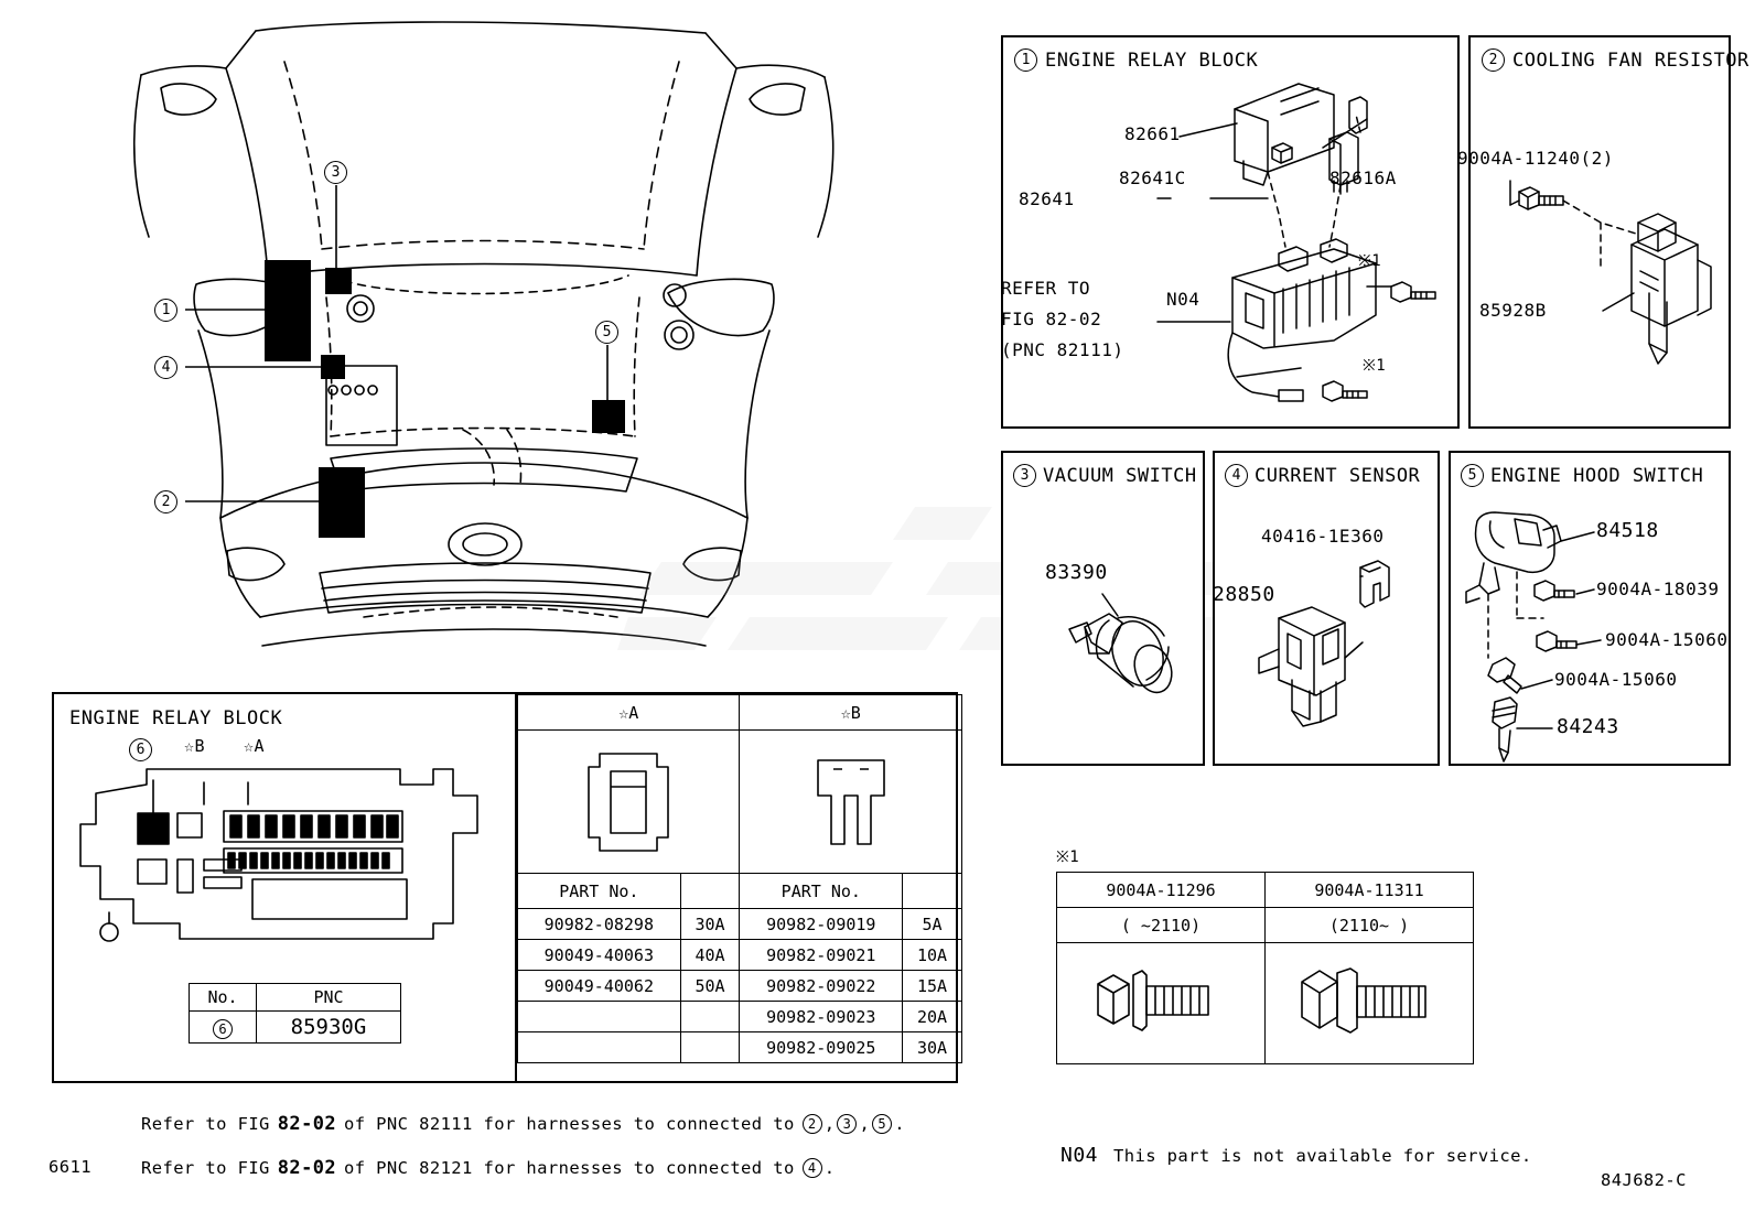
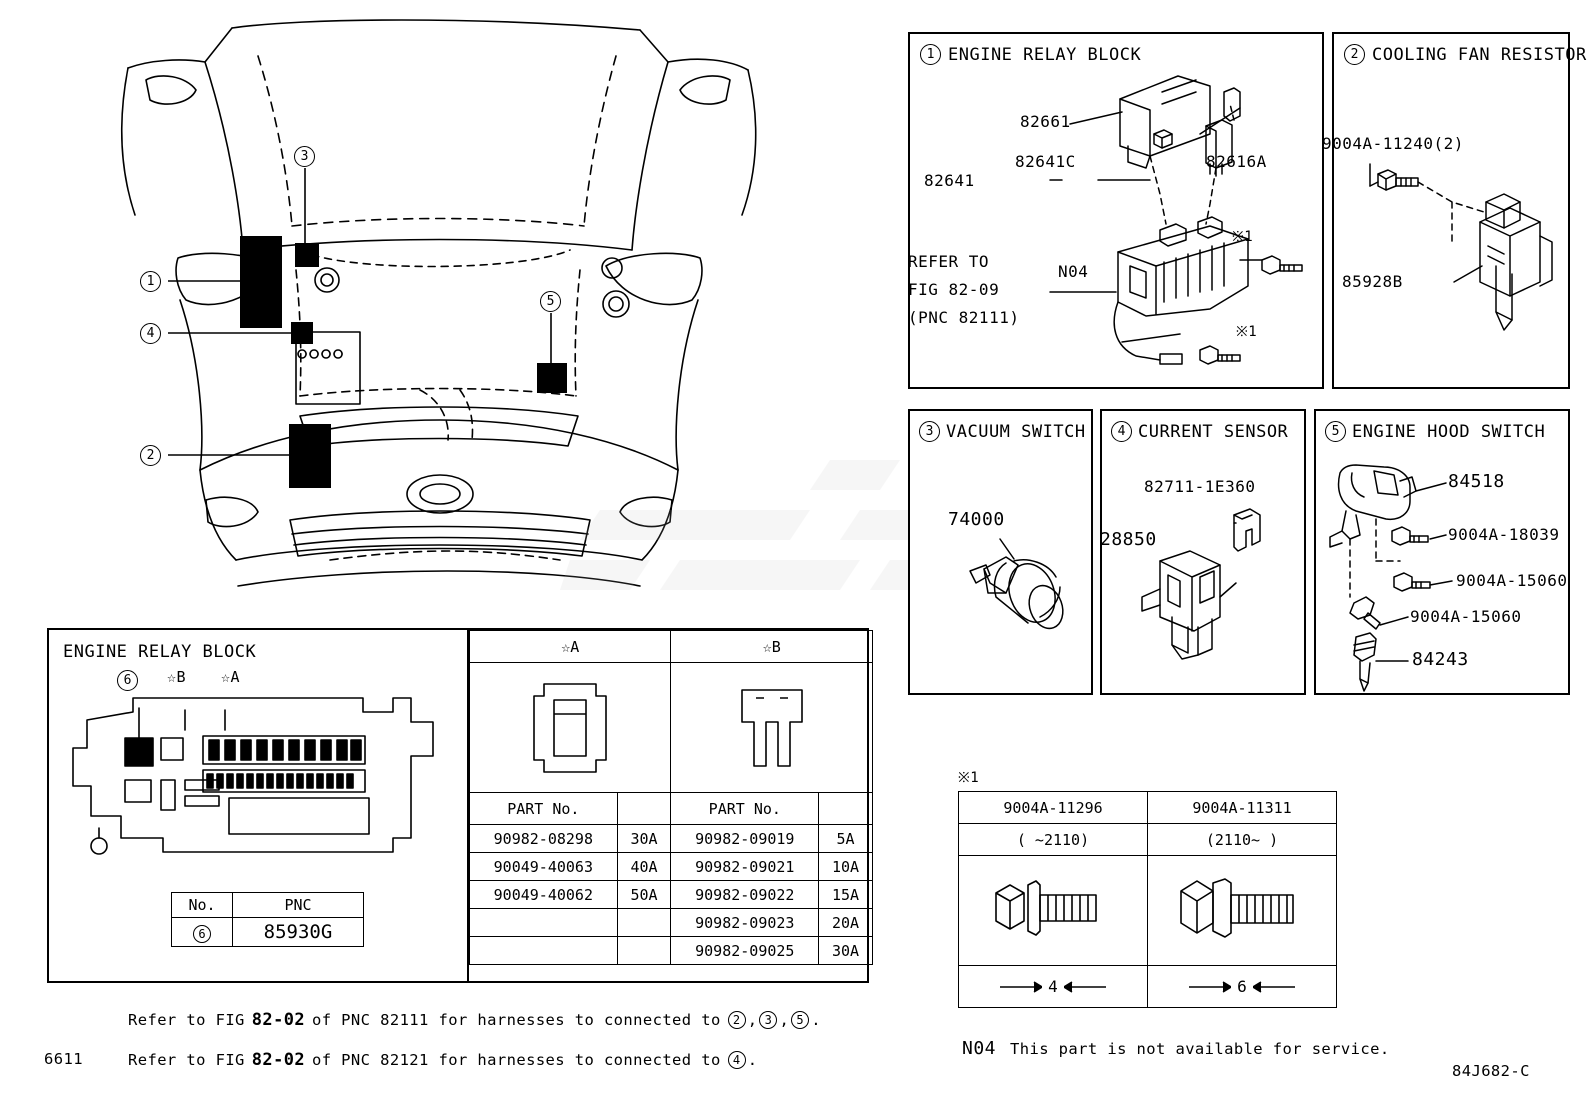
  1
  4
  2
  3
  5
  1
  ENGINE RELAY BLOCK
  82661
  82616A
  82641
  82641C
  ※1
  ※1
  N04
  REFER TO
- FIG 82-02
+ FIG 82-09
  (PNC 82111)
  2
  COOLING FAN RESISTOR
  9004A-11240(2)
  85928B
  3
  VACUUM SWITCH
- 83390
+ 74000
  4
  CURRENT SENSOR
- 40416-1E360
+ 82711-1E360
  28850
  5
  ENGINE HOOD SWITCH
  84518
  9004A-18039
  9004A-15060
  9004A-15060
  84243
  ENGINE RELAY BLOCK
  6
  ☆B
  ☆A
  No.	PNC
  6	85930G
  ☆A	☆B
  PART No.		PART No.
  90982-08298	30A	90982-09019	5A
  90049-40063	40A	90982-09021	10A
  90049-40062	50A	90982-09022	15A
  		90982-09023	20A
  		90982-09025	30A
  ※1
  9004A-11296	9004A-11311
  ( ~2110)	(2110~ )
+ 4	6
  N04
  This part is not available for service.
  Refer to FIG
  82-02
  of PNC 82111 for harnesses to connected to
  2
  ,
  3
  ,
  5
  .
  Refer to FIG
  82-02
  of PNC 82121 for harnesses to connected to
  4
  .
  6611
  84J682-C
